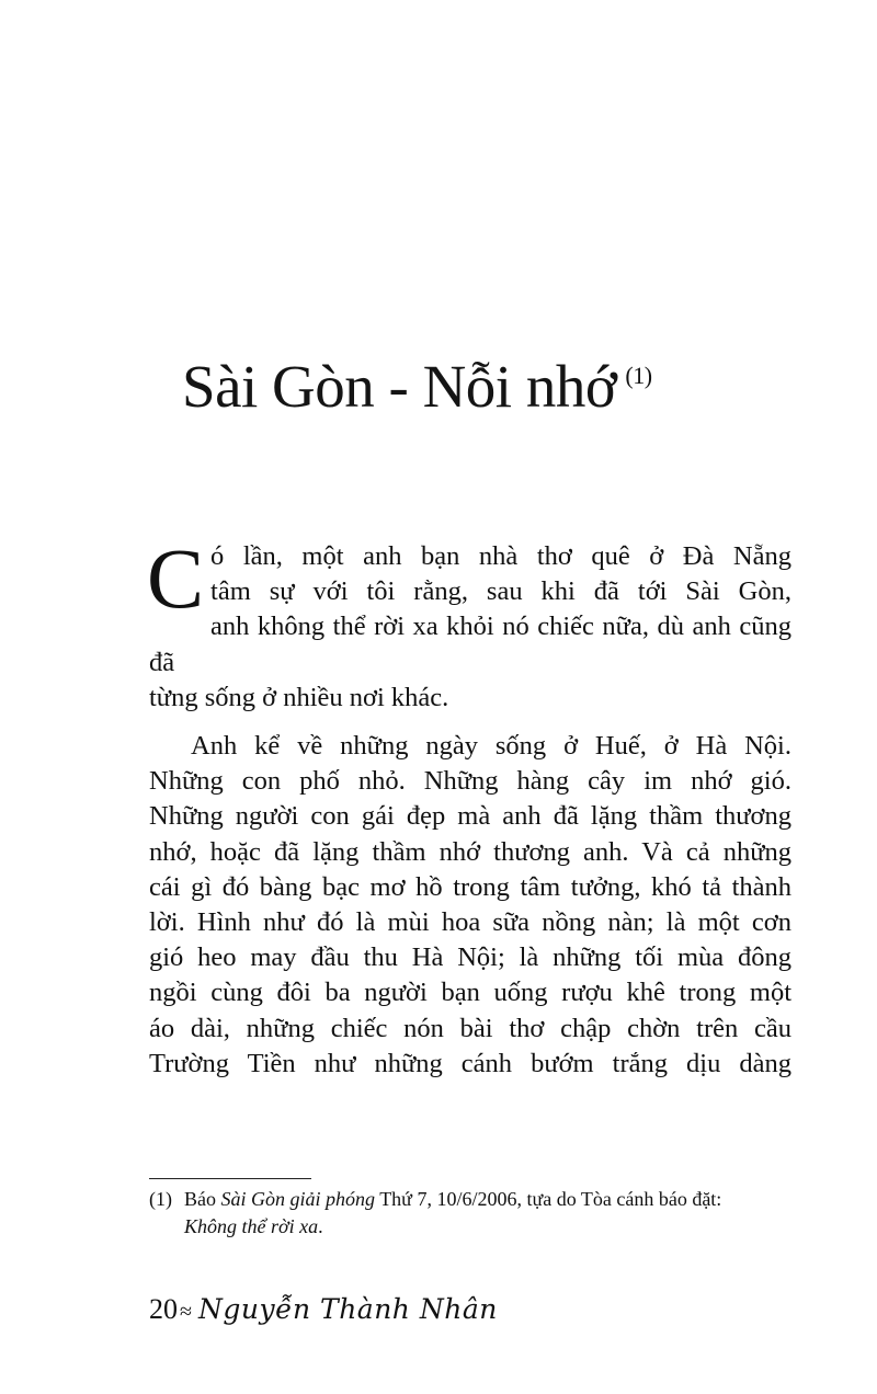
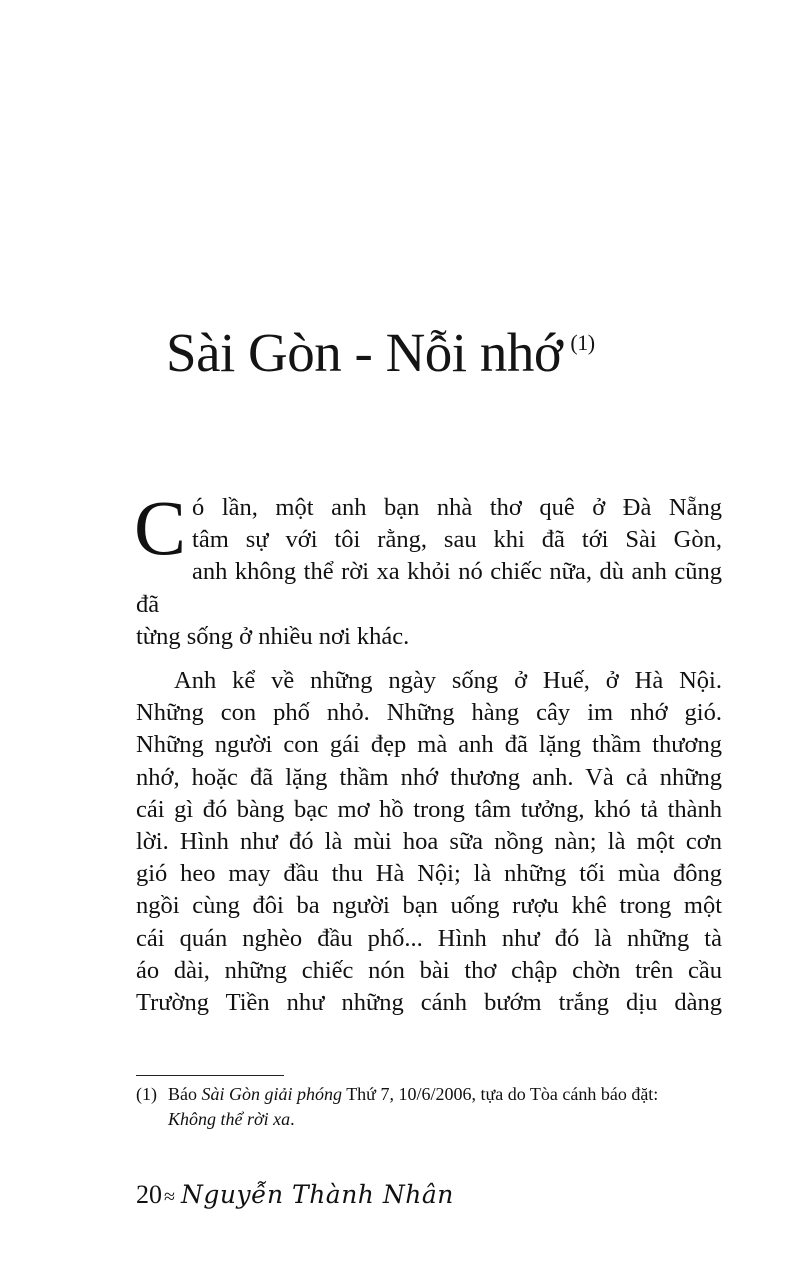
  Sài Gòn - Nỗi nhớ (1)
  C
  ó lần, một anh bạn nhà thơ quê ở Đà Nẵng
  tâm sự với tôi rằng, sau khi đã tới Sài Gòn,
  anh không thể rời xa khỏi nó chiếc nữa, dù anh cũng đã
  từng sống ở nhiều nơi khác.
  Anh kể về những ngày sống ở Huế, ở Hà Nội.
  Những con phố nhỏ. Những hàng cây im nhớ gió.
  Những người con gái đẹp mà anh đã lặng thầm thương
  nhớ, hoặc đã lặng thầm nhớ thương anh. Và cả những
  cái gì đó bàng bạc mơ hồ trong tâm tưởng, khó tả thành
  lời. Hình như đó là mùi hoa sữa nồng nàn; là một cơn
  gió heo may đầu thu Hà Nội; là những tối mùa đông
  ngồi cùng đôi ba người bạn uống rượu khê trong một
+ cái quán nghèo đầu phố... Hình như đó là những tà
  áo dài, những chiếc nón bài thơ chập chờn trên cầu
  Trường Tiền như những cánh bướm trắng dịu dàng
  (1)
  Báo Sài Gòn giải phóng Thứ 7, 10/6/2006, tựa do Tòa cánh báo đặt:
  Không thể rời xa.
  20
  ≈
  Nguyễn Thành Nhân
